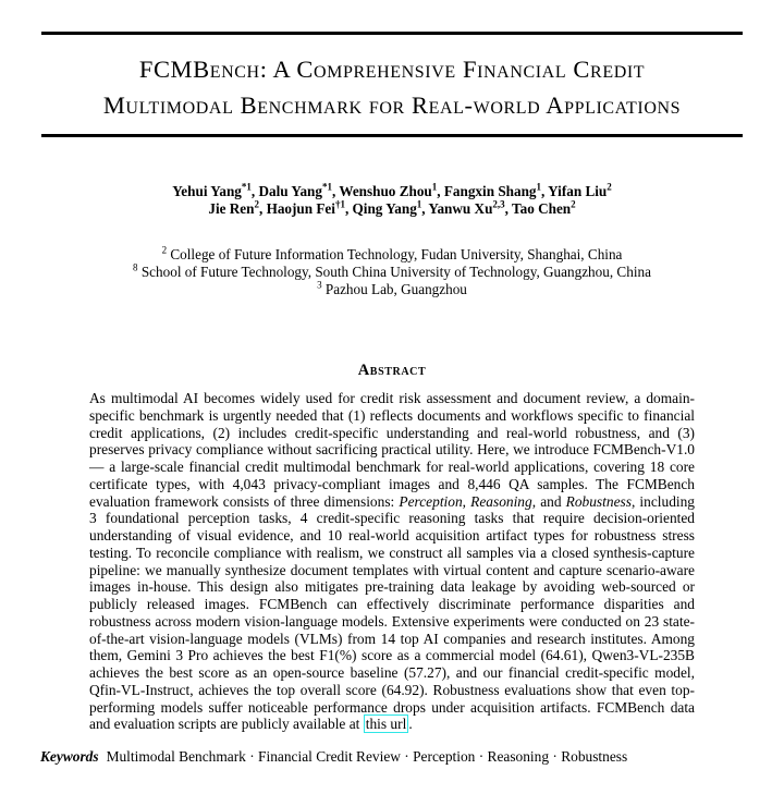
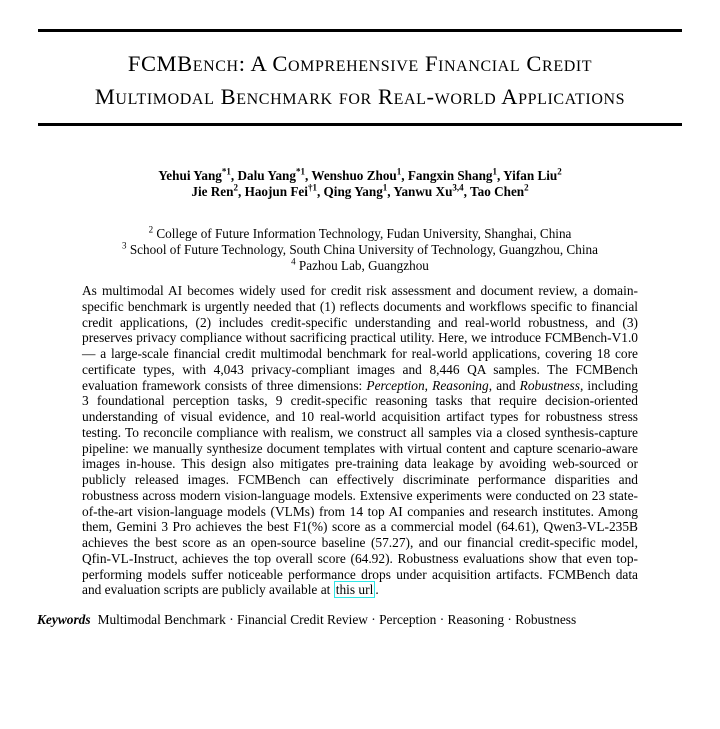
  FCMBench: A Comprehensive Financial Credit
  Multimodal Benchmark for Real-world Applications
  Yehui Yang*1, Dalu Yang*1, Wenshuo Zhou1, Fangxin Shang1, Yifan Liu2
- Jie Ren2, Haojun Fei†1, Qing Yang1, Yanwu Xu2,3, Tao Chen2
+ Jie Ren2, Haojun Fei†1, Qing Yang1, Yanwu Xu3,4, Tao Chen2
  2 College of Future Information Technology, Fudan University, Shanghai, China
- 8 School of Future Technology, South China University of Technology, Guangzhou, China
+ 3 School of Future Technology, South China University of Technology, Guangzhou, China
- 3 Pazhou Lab, Guangzhou
+ 4 Pazhou Lab, Guangzhou
- Abstract
- As multimodal AI becomes widely used for credit risk assessment and document review, a domain-specific benchmark is urgently needed that (1) reflects documents and workflows specific to financial credit applications, (2) includes credit-specific understanding and real-world robustness, and (3) preserves privacy compliance without sacrificing practical utility. Here, we introduce FCMBench-V1.0 — a large-scale financial credit multimodal benchmark for real-world applications, covering 18 core certificate types, with 4,043 privacy-compliant images and 8,446 QA samples. The FCMBench evaluation framework consists of three dimensions: Perception, Reasoning, and Robustness, including 3 foundational perception tasks, 4 credit-specific reasoning tasks that require decision-oriented understanding of visual evidence, and 10 real-world acquisition artifact types for robustness stress testing. To reconcile compliance with realism, we construct all samples via a closed synthesis-capture pipeline: we manually synthesize document templates with virtual content and capture scenario-aware images in-house. This design also mitigates pre-training data leakage by avoiding web-sourced or publicly released images. FCMBench can effectively discriminate performance disparities and robustness across modern vision-language models. Extensive experiments were conducted on 23 state-of-the-art vision-language models (VLMs) from 14 top AI companies and research institutes. Among them, Gemini 3 Pro achieves the best F1(%) score as a commercial model (64.61), Qwen3-VL-235B achieves the best score as an open-source baseline (57.27), and our financial credit-specific model, Qfin-VL-Instruct, achieves the top overall score (64.92). Robustness evaluations show that even top-performing models suffer noticeable performance drops under acquisition artifacts. FCMBench data and evaluation scripts are publicly available at this url .
+ As multimodal AI becomes widely used for credit risk assessment and document review, a domain-specific benchmark is urgently needed that (1) reflects documents and workflows specific to financial credit applications, (2) includes credit-specific understanding and real-world robustness, and (3) preserves privacy compliance without sacrificing practical utility. Here, we introduce FCMBench-V1.0 — a large-scale financial credit multimodal benchmark for real-world applications, covering 18 core certificate types, with 4,043 privacy-compliant images and 8,446 QA samples. The FCMBench evaluation framework consists of three dimensions: Perception, Reasoning, and Robustness, including 3 foundational perception tasks, 9 credit-specific reasoning tasks that require decision-oriented understanding of visual evidence, and 10 real-world acquisition artifact types for robustness stress testing. To reconcile compliance with realism, we construct all samples via a closed synthesis-capture pipeline: we manually synthesize document templates with virtual content and capture scenario-aware images in-house. This design also mitigates pre-training data leakage by avoiding web-sourced or publicly released images. FCMBench can effectively discriminate performance disparities and robustness across modern vision-language models. Extensive experiments were conducted on 23 state-of-the-art vision-language models (VLMs) from 14 top AI companies and research institutes. Among them, Gemini 3 Pro achieves the best F1(%) score as a commercial model (64.61), Qwen3-VL-235B achieves the best score as an open-source baseline (57.27), and our financial credit-specific model, Qfin-VL-Instruct, achieves the top overall score (64.92). Robustness evaluations show that even top-performing models suffer noticeable performance drops under acquisition artifacts. FCMBench data and evaluation scripts are publicly available at this url .
  Keywords Multimodal Benchmark · Financial Credit Review · Perception · Reasoning · Robustness
